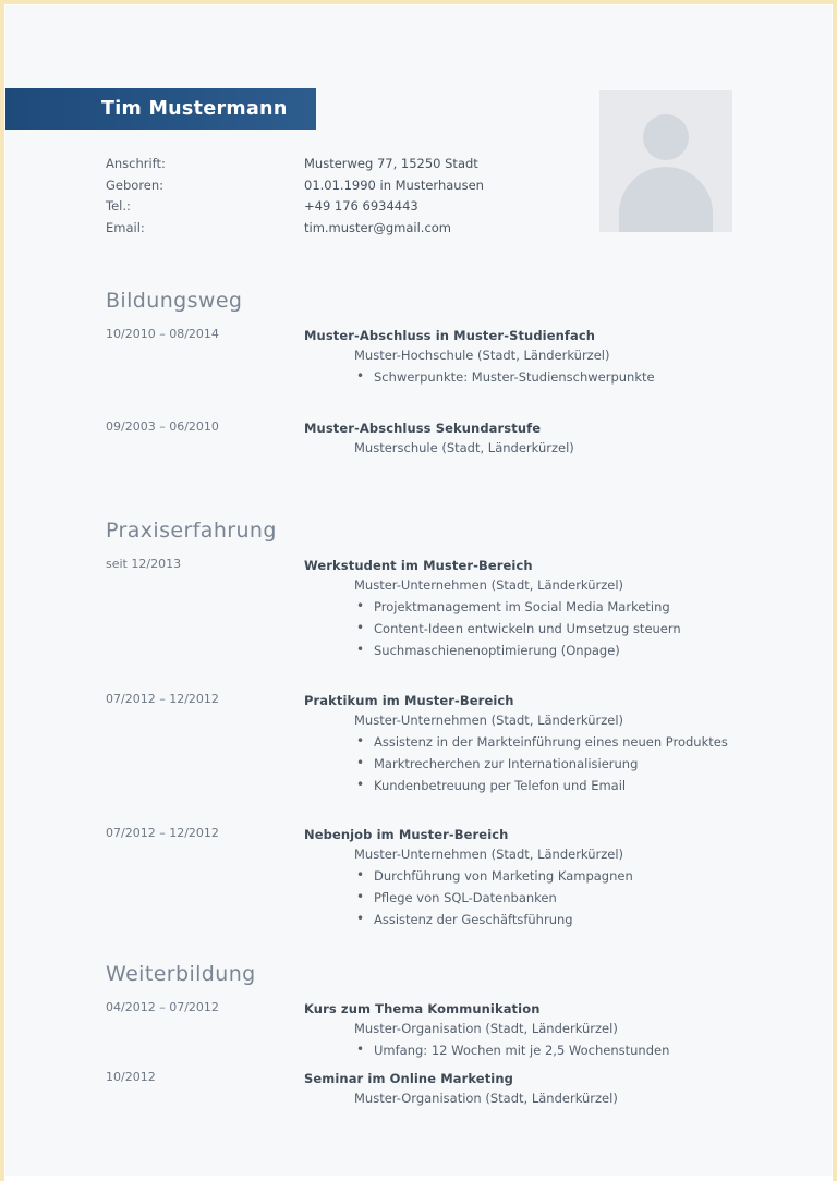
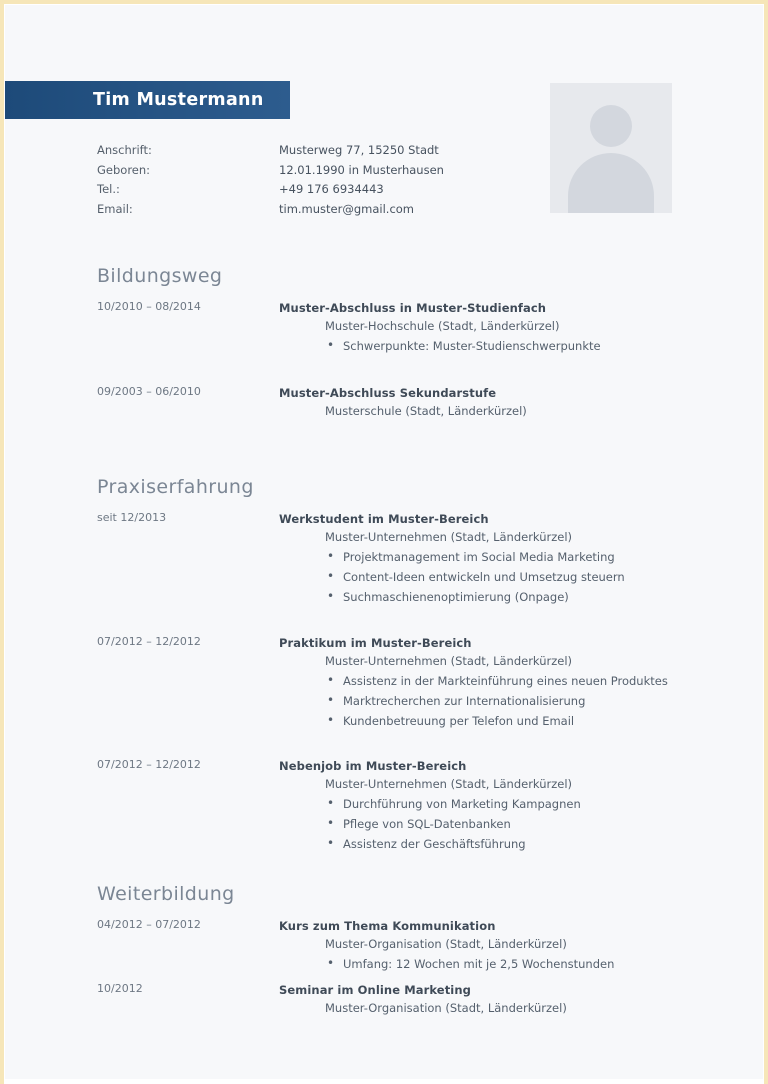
  Tim Mustermann
  Anschrift:
  Musterweg 77, 15250 Stadt
  Geboren:
- 01.01.1990 in Musterhausen
+ 12.01.1990 in Musterhausen
  Tel.:
  +49 176 6934443
  Email:
  tim.muster@gmail.com
  Bildungsweg
  10/2010 – 08/2014
  Muster-Abschluss in Muster-Studienfach
  Muster-Hochschule (Stadt, Länderkürzel)
  Schwerpunkte: Muster-Studienschwerpunkte
  09/2003 – 06/2010
  Muster-Abschluss Sekundarstufe
  Musterschule (Stadt, Länderkürzel)
  Praxiserfahrung
  seit 12/2013
  Werkstudent im Muster-Bereich
  Muster-Unternehmen (Stadt, Länderkürzel)
  Projektmanagement im Social Media Marketing
  Content-Ideen entwickeln und Umsetzug steuern
  Suchmaschienenoptimierung (Onpage)
  07/2012 – 12/2012
  Praktikum im Muster-Bereich
  Muster-Unternehmen (Stadt, Länderkürzel)
  Assistenz in der Markteinführung eines neuen Produktes
  Marktrecherchen zur Internationalisierung
  Kundenbetreuung per Telefon und Email
  07/2012 – 12/2012
  Nebenjob im Muster-Bereich
  Muster-Unternehmen (Stadt, Länderkürzel)
  Durchführung von Marketing Kampagnen
  Pflege von SQL-Datenbanken
  Assistenz der Geschäftsführung
  Weiterbildung
  04/2012 – 07/2012
  Kurs zum Thema Kommunikation
  Muster-Organisation (Stadt, Länderkürzel)
  Umfang: 12 Wochen mit je 2,5 Wochenstunden
  10/2012
  Seminar im Online Marketing
  Muster-Organisation (Stadt, Länderkürzel)
